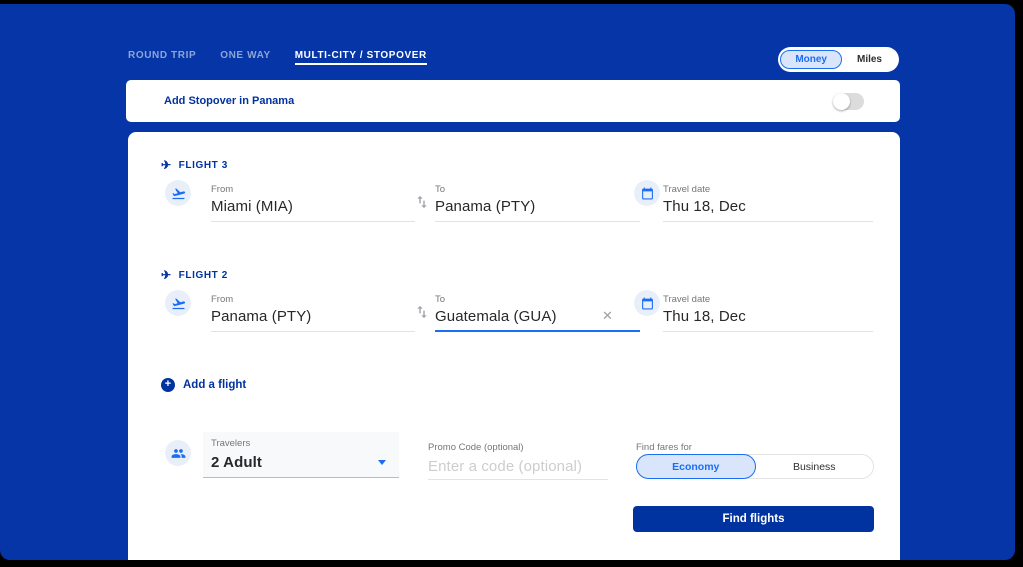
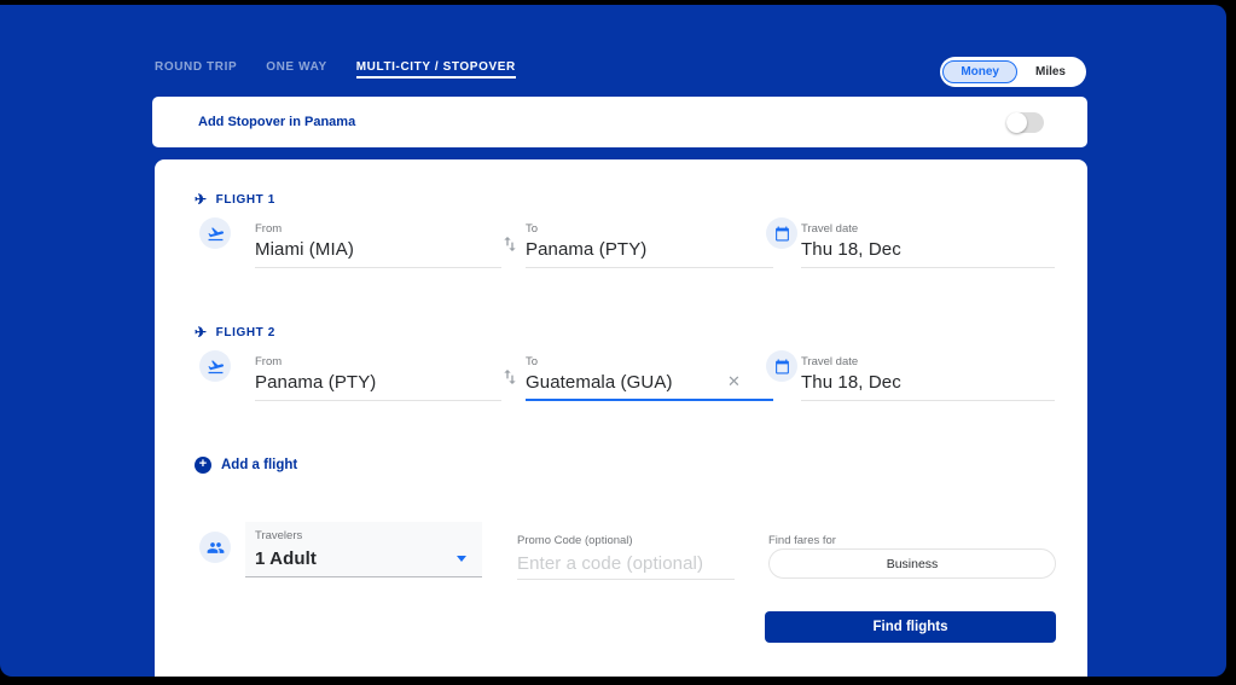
  ROUND TRIP
  ONE WAY
  MULTI-CITY / STOPOVER
  Money
  Miles
  Add Stopover in Panama
  ✈
- FLIGHT 3
+ FLIGHT 1
  From
  Miami (MIA)
  To
  Panama (PTY)
  Travel date
  Thu 18, Dec
  ✈
  FLIGHT 2
  From
  Panama (PTY)
  To
  Guatemala (GUA)
  ✕
  Travel date
  Thu 18, Dec
  +
  Add a flight
  Travelers
- 2 Adult
+ 1 Adult
  Promo Code (optional)
  Enter a code (optional)
  Find fares for
- Economy
  Business
  Find flights
